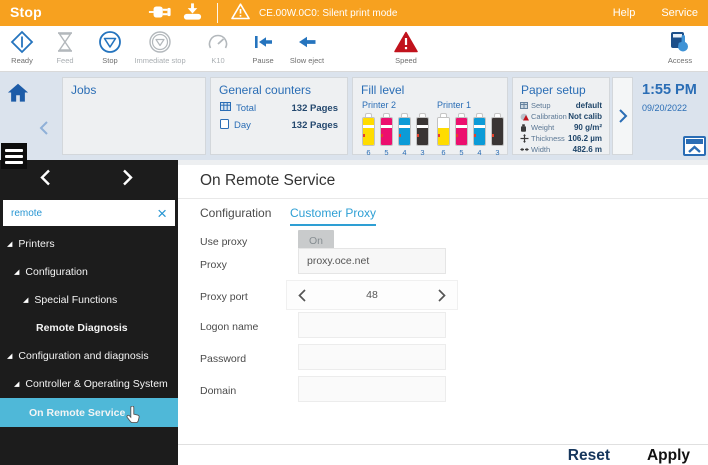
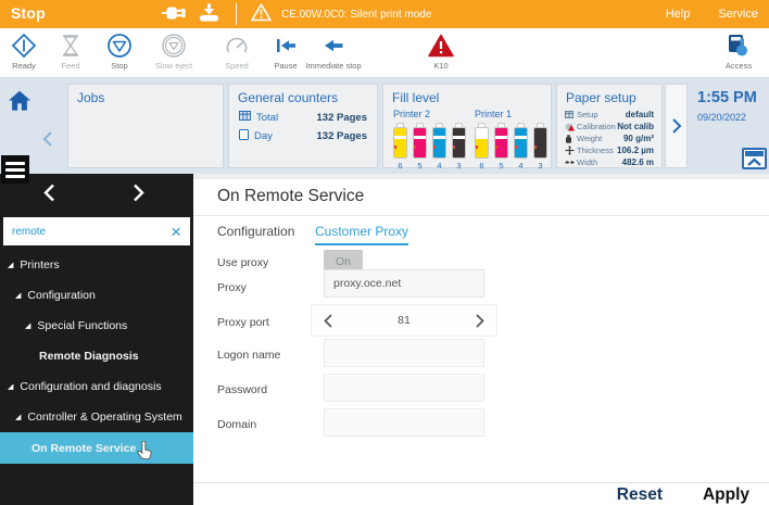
  Stop
  CE.00W.0C0: Silent print mode
  Help
  Service
  Ready
  Feed
  Stop
- Immediate stop
+ Slow eject
- K10
+ Speed
  Pause
- Slow eject
+ Immediate stop
- Speed
+ K10
  Access
  Jobs
  General counters
  Total
  132 Pages
  Day
  132 Pages
  Fill level
  Printer 2
  6
  5
  4
  3
  Printer 1
  6
  5
  4
  3
  Paper setup
  Setup
  default
  Calibration
  Not calib
  Weight
  90 g/m²
  Thickness
  106.2 µm
  Width
  482.6 m
  1:55 PM
  09/20/2022
  remote
  ×
  Printers
  Configuration
  Special Functions
  Remote Diagnosis
  Configuration and diagnosis
  Controller & Operating System
  On Remote Service
  On Remote Service
  Configuration
  Customer Proxy
  Use proxy
  On
  Proxy
  proxy.oce.net
  Proxy port
- 48
+ 81
  Logon name
  Password
  Domain
  Reset
  Apply
